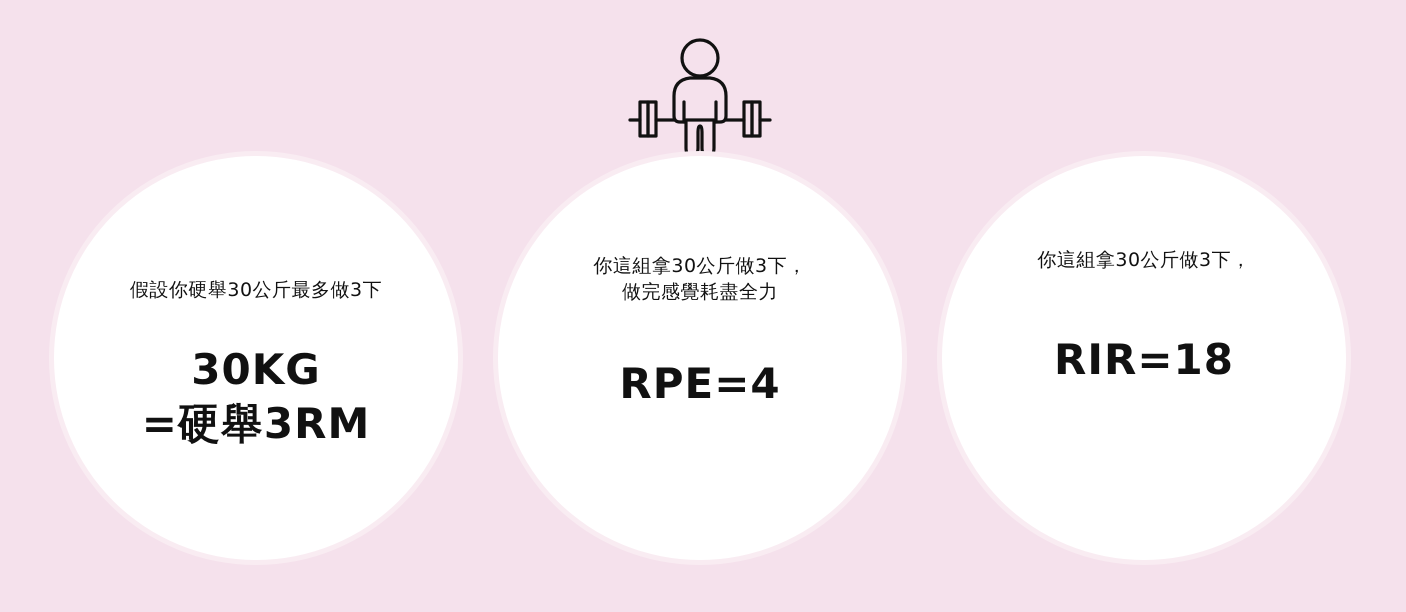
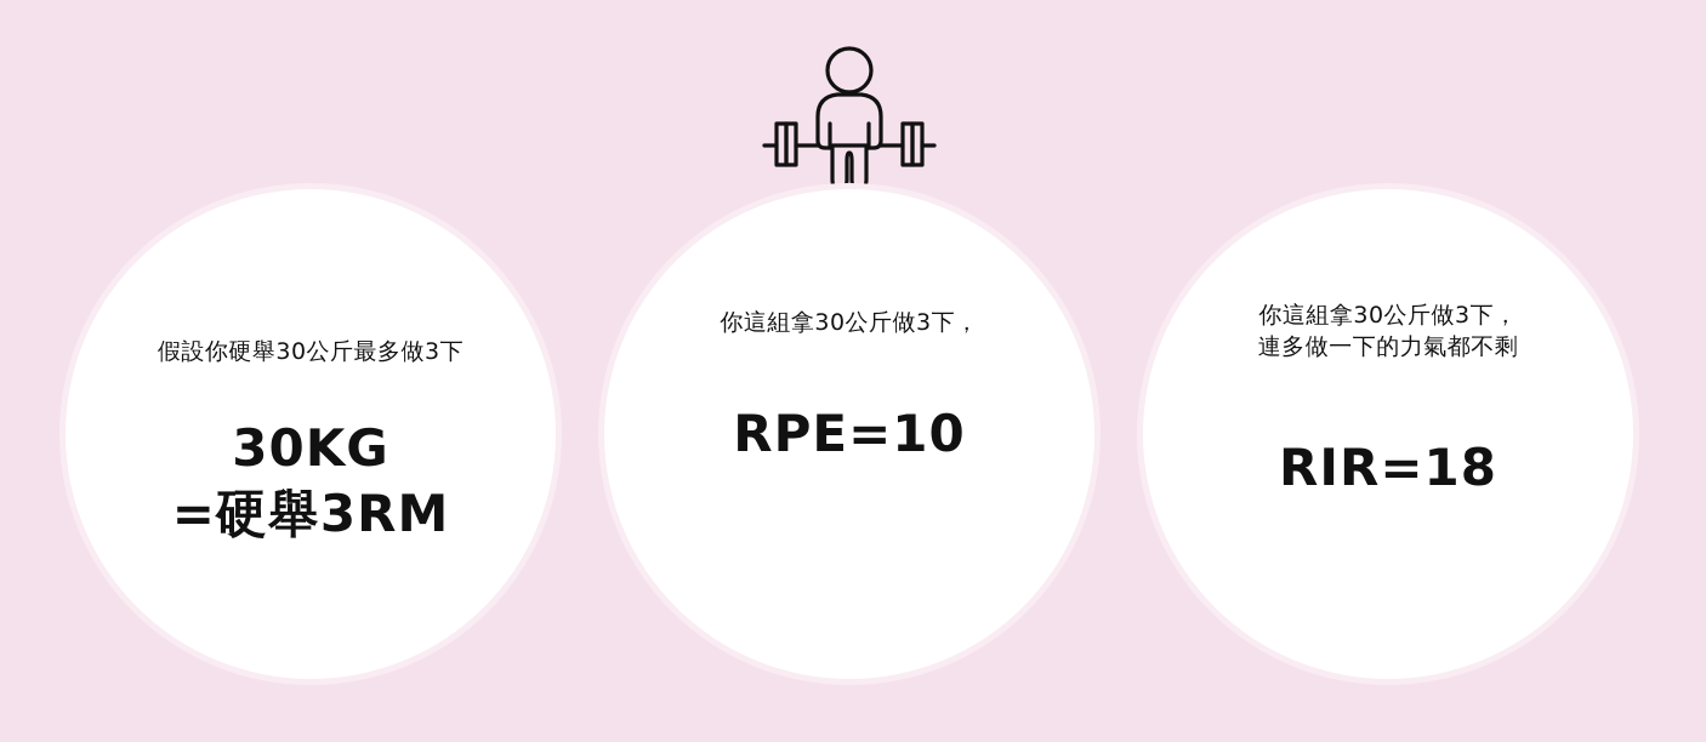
  假設你硬舉30公斤最多做3下
  30KG
  =硬舉3RM
  你這組拿30公斤做3下，
- 做完感覺耗盡全力
- RPE=4
+ RPE=10
  你這組拿30公斤做3下，
+ 連多做一下的力氣都不剩
  RIR=18
